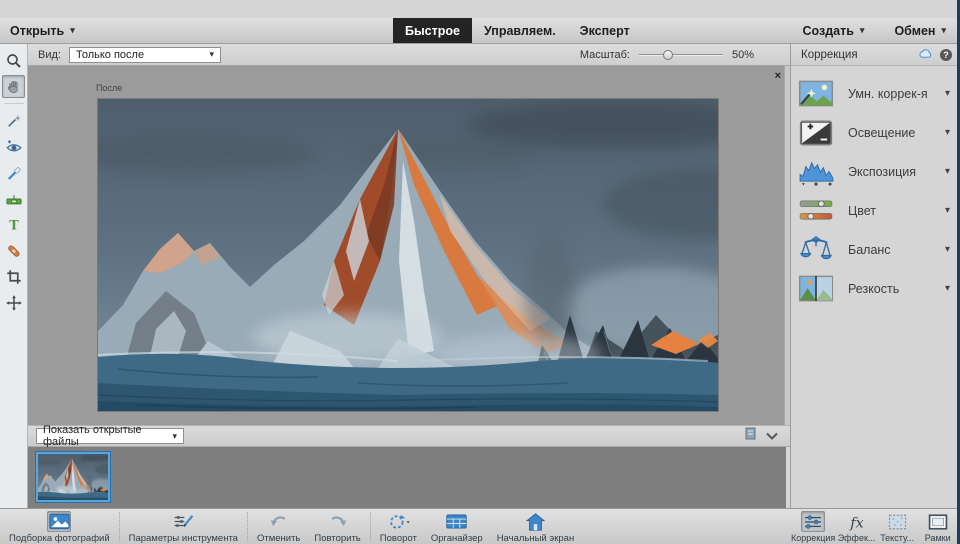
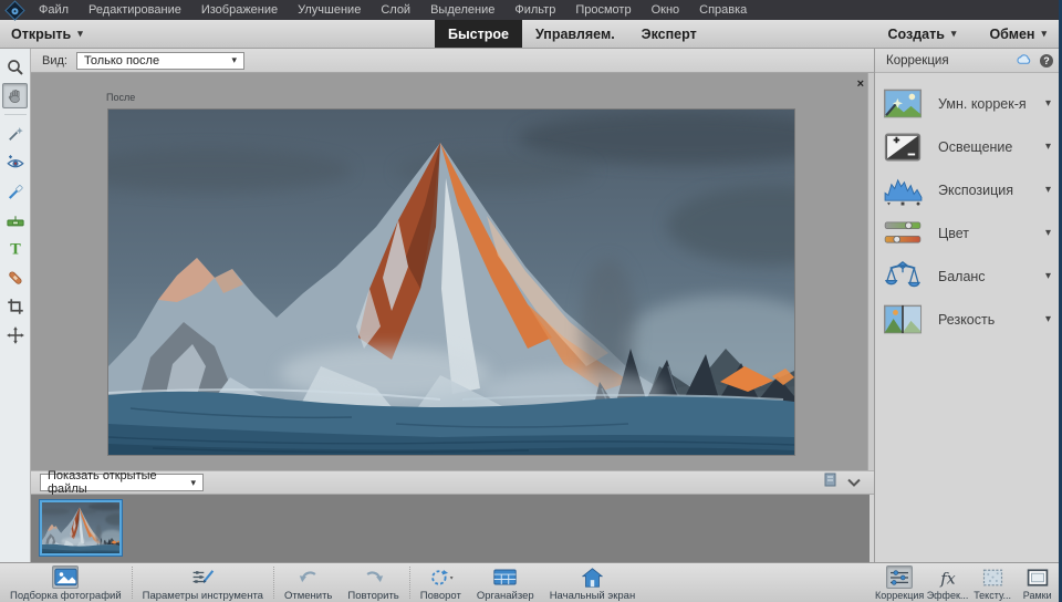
+ Файл
+ Редактирование
+ Изображение
+ Улучшение
+ Слой
+ Выделение
+ Фильтр
+ Просмотр
+ Окно
+ Справка
  Открыть
  ▾
  Быстрое
  Управляем.
  Эксперт
  Создать
  ▾
  Обмен
  ▾
  T
  Вид:
  Только после
  ▾
- Масштаб:
- 50%
  После
  ×
  Показать открытые файлы
  ▾
  Подборка фотографий
  Параметры инструмента
  Отменить
  Повторить
  Поворот
  Органайзер
  Начальный экран
  Коррекция
  fx
  Эффек...
  Тексту...
  Рамки
  Коррекция
  ?
  Умн. коррек-я
  ▾
  Освещение
  ▾
  Экспозиция
  ▾
  Цвет
  ▾
  Баланс
  ▾
  Резкость
  ▾
